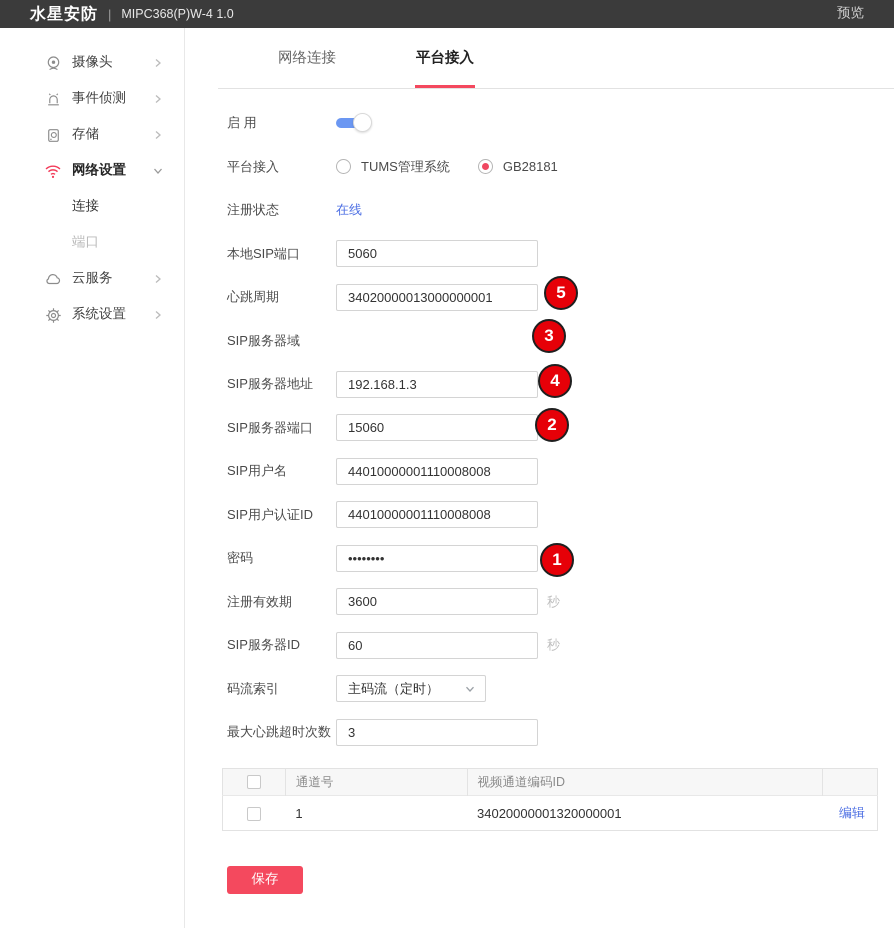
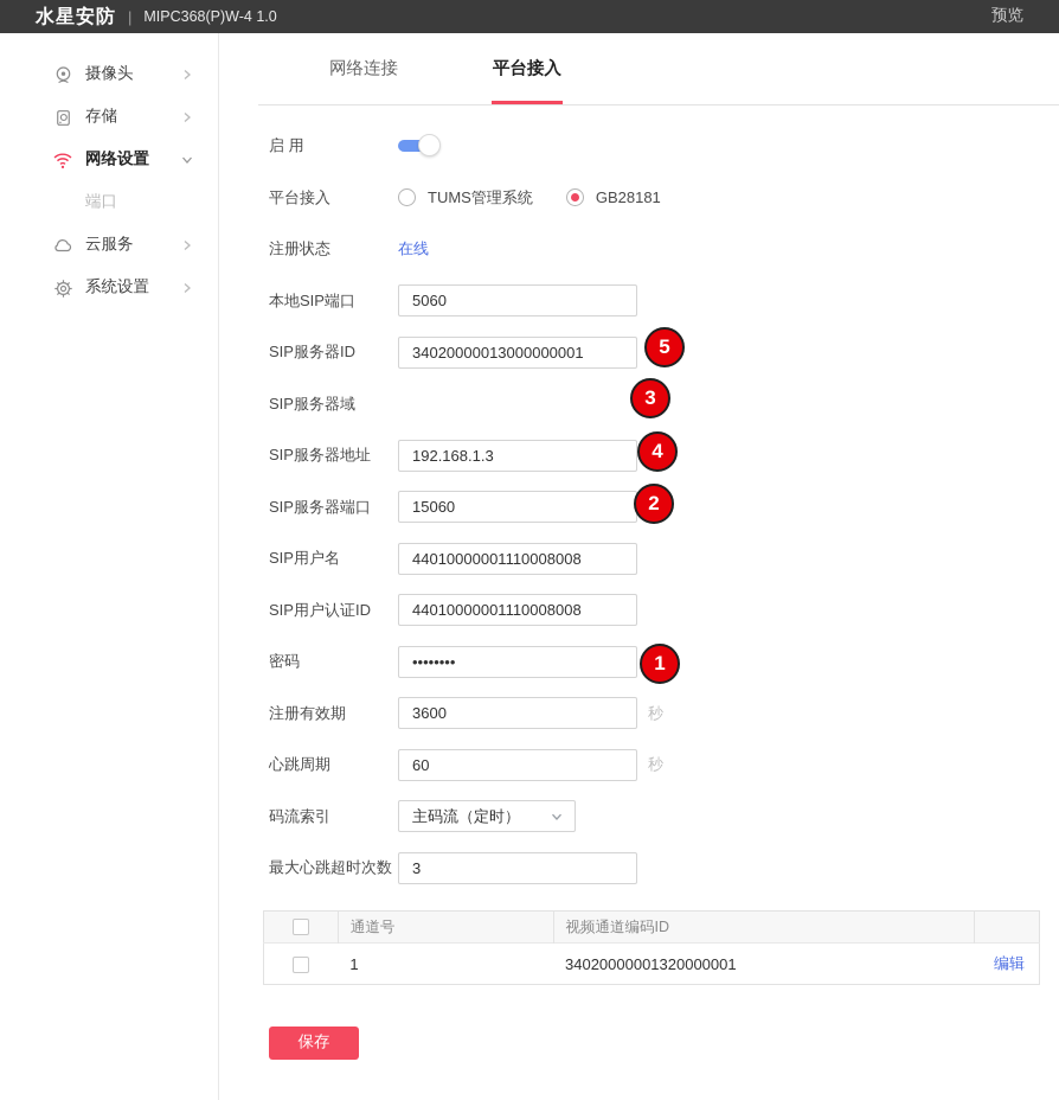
  水星安防
  |
  MIPC368(P)W-4 1.0
  预览
  摄像头
- 事件侦测
  存储
  网络设置
- 连接
  端口
  云服务
  系统设置
  网络连接
  平台接入
  启 用
  平台接入
  TUMS管理系统
  GB28181
  注册状态
  在线
  本地SIP端口
  5060
- 心跳周期
+ SIP服务器ID
  34020000013000000001
  5
  SIP服务器域
  3
  SIP服务器地址
  192.168.1.3
  4
  SIP服务器端口
  15060
  2
  SIP用户名
  44010000001110008008
  SIP用户认证ID
  44010000001110008008
  密码
  ••••••••
  1
  注册有效期
  3600
  秒
- SIP服务器ID
+ 心跳周期
  60
  秒
  码流索引
  主码流（定时）
  最大心跳超时次数
  3
  	通道号	视频通道编码ID
  	1	34020000001320000001	编辑
  保存
